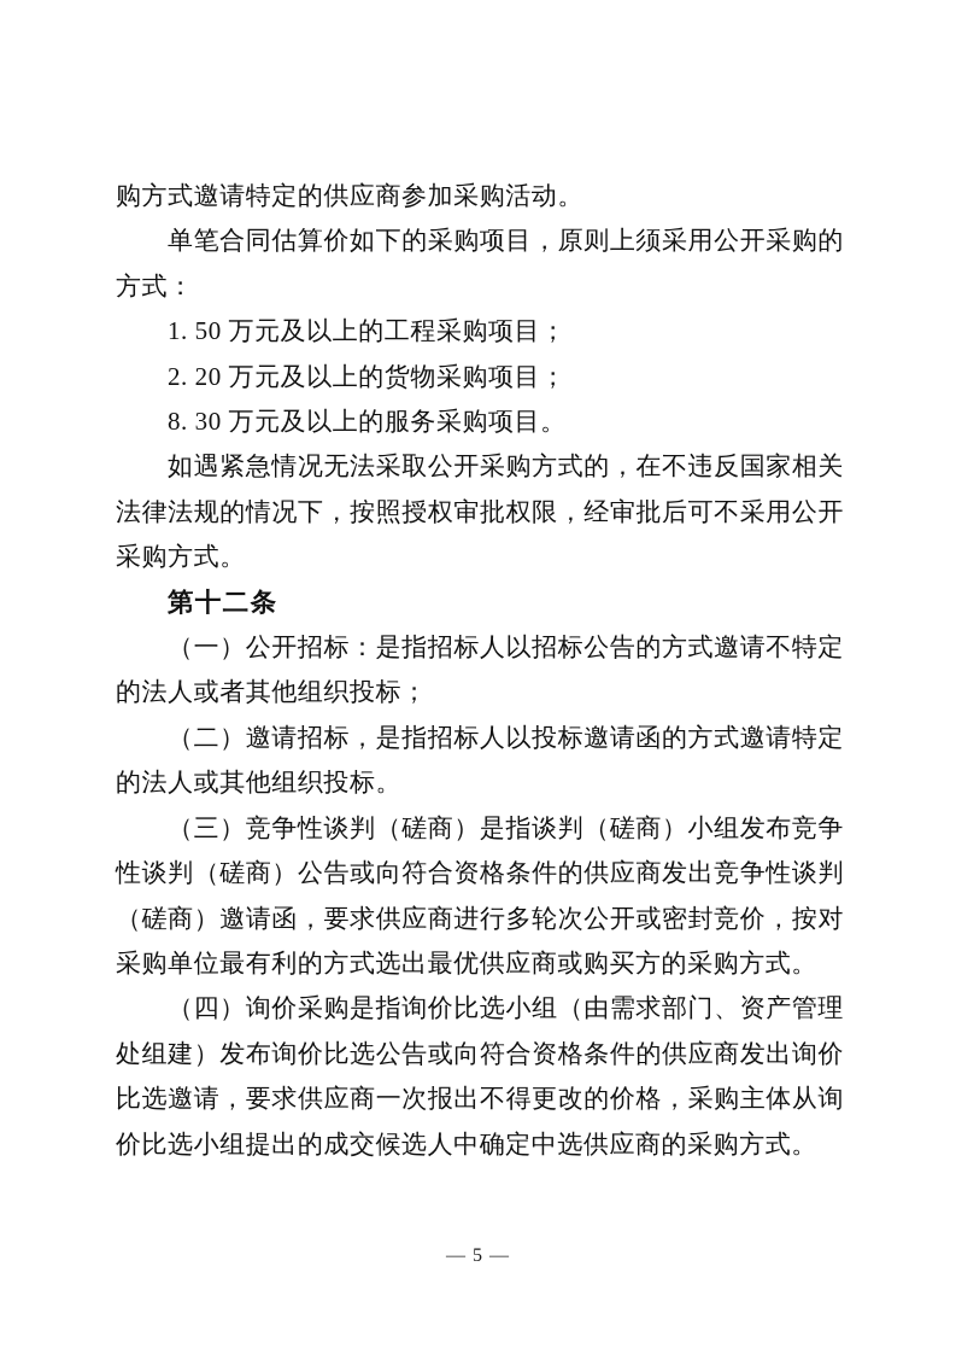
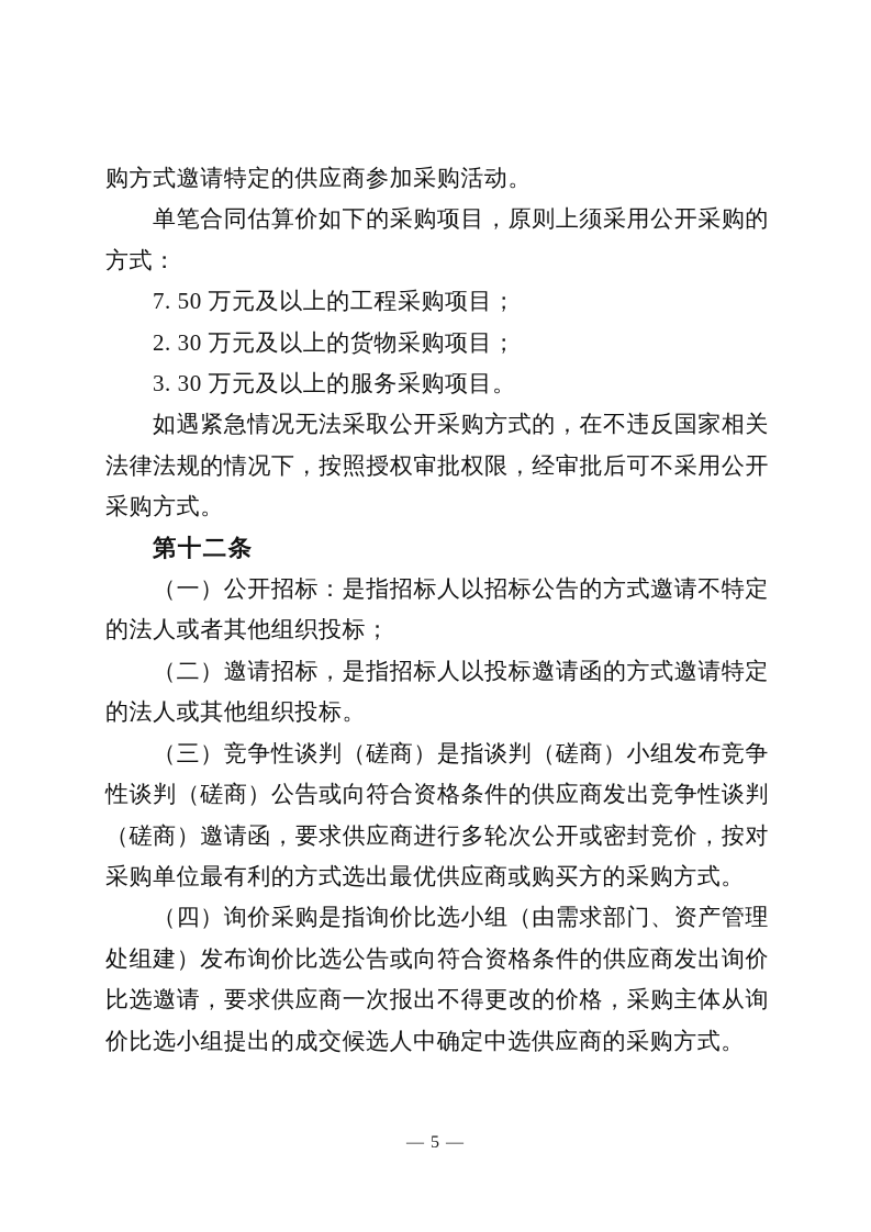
  购方式邀请特定的供应商参加采购活动。
  单笔合同估算价如下的采购项目，原则上须采用公开采购的方式：
- 1. 50 万元及以上的工程采购项目；
+ 7. 50 万元及以上的工程采购项目；
- 2. 20 万元及以上的货物采购项目；
+ 2. 30 万元及以上的货物采购项目；
- 8. 30 万元及以上的服务采购项目。
+ 3. 30 万元及以上的服务采购项目。
  如遇紧急情况无法采取公开采购方式的，在不违反国家相关法律法规的情况下，按照授权审批权限，经审批后可不采用公开采购方式。
  第十二条
  （一）公开招标：是指招标人以招标公告的方式邀请不特定的法人或者其他组织投标；
  （二）邀请招标，是指招标人以投标邀请函的方式邀请特定的法人或其他组织投标。
  （三）竞争性谈判（磋商）是指谈判（磋商）小组发布竞争性谈判（磋商）公告或向符合资格条件的供应商发出竞争性谈判（磋商）邀请函，要求供应商进行多轮次公开或密封竞价，按对采购单位最有利的方式选出最优供应商或购买方的采购方式。
  （四）询价采购是指询价比选小组（由需求部门、资产管理处组建）发布询价比选公告或向符合资格条件的供应商发出询价比选邀请，要求供应商一次报出不得更改的价格，采购主体从询价比选小组提出的成交候选人中确定中选供应商的采购方式。
  — 5 —
